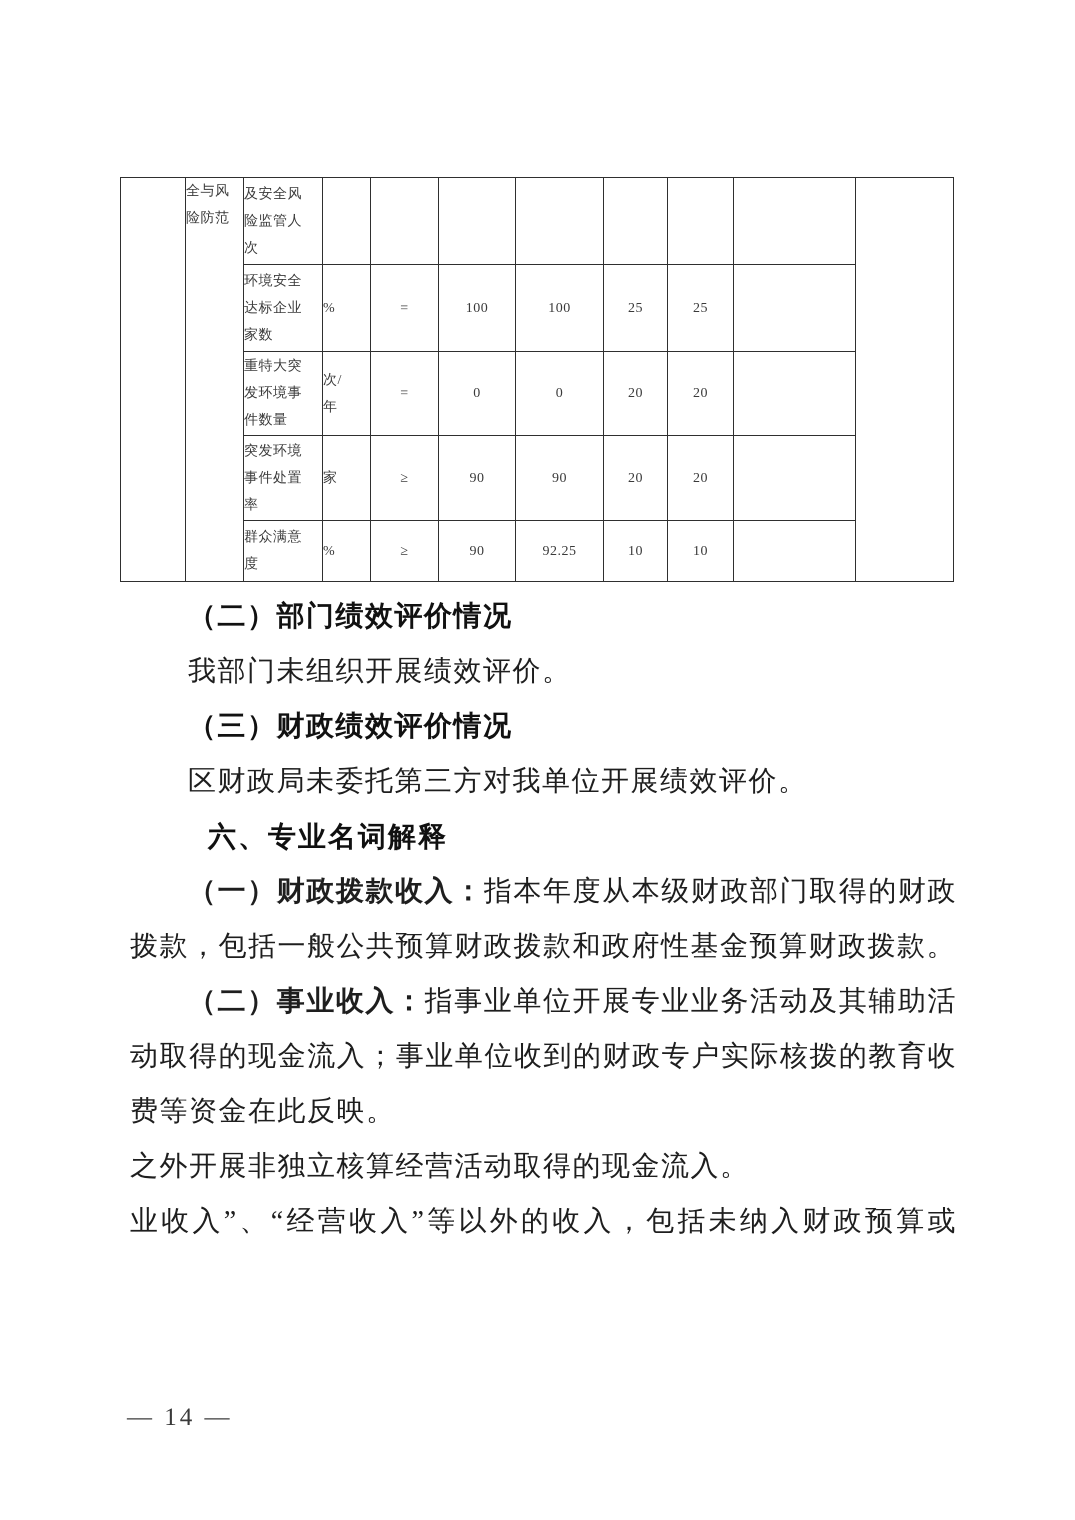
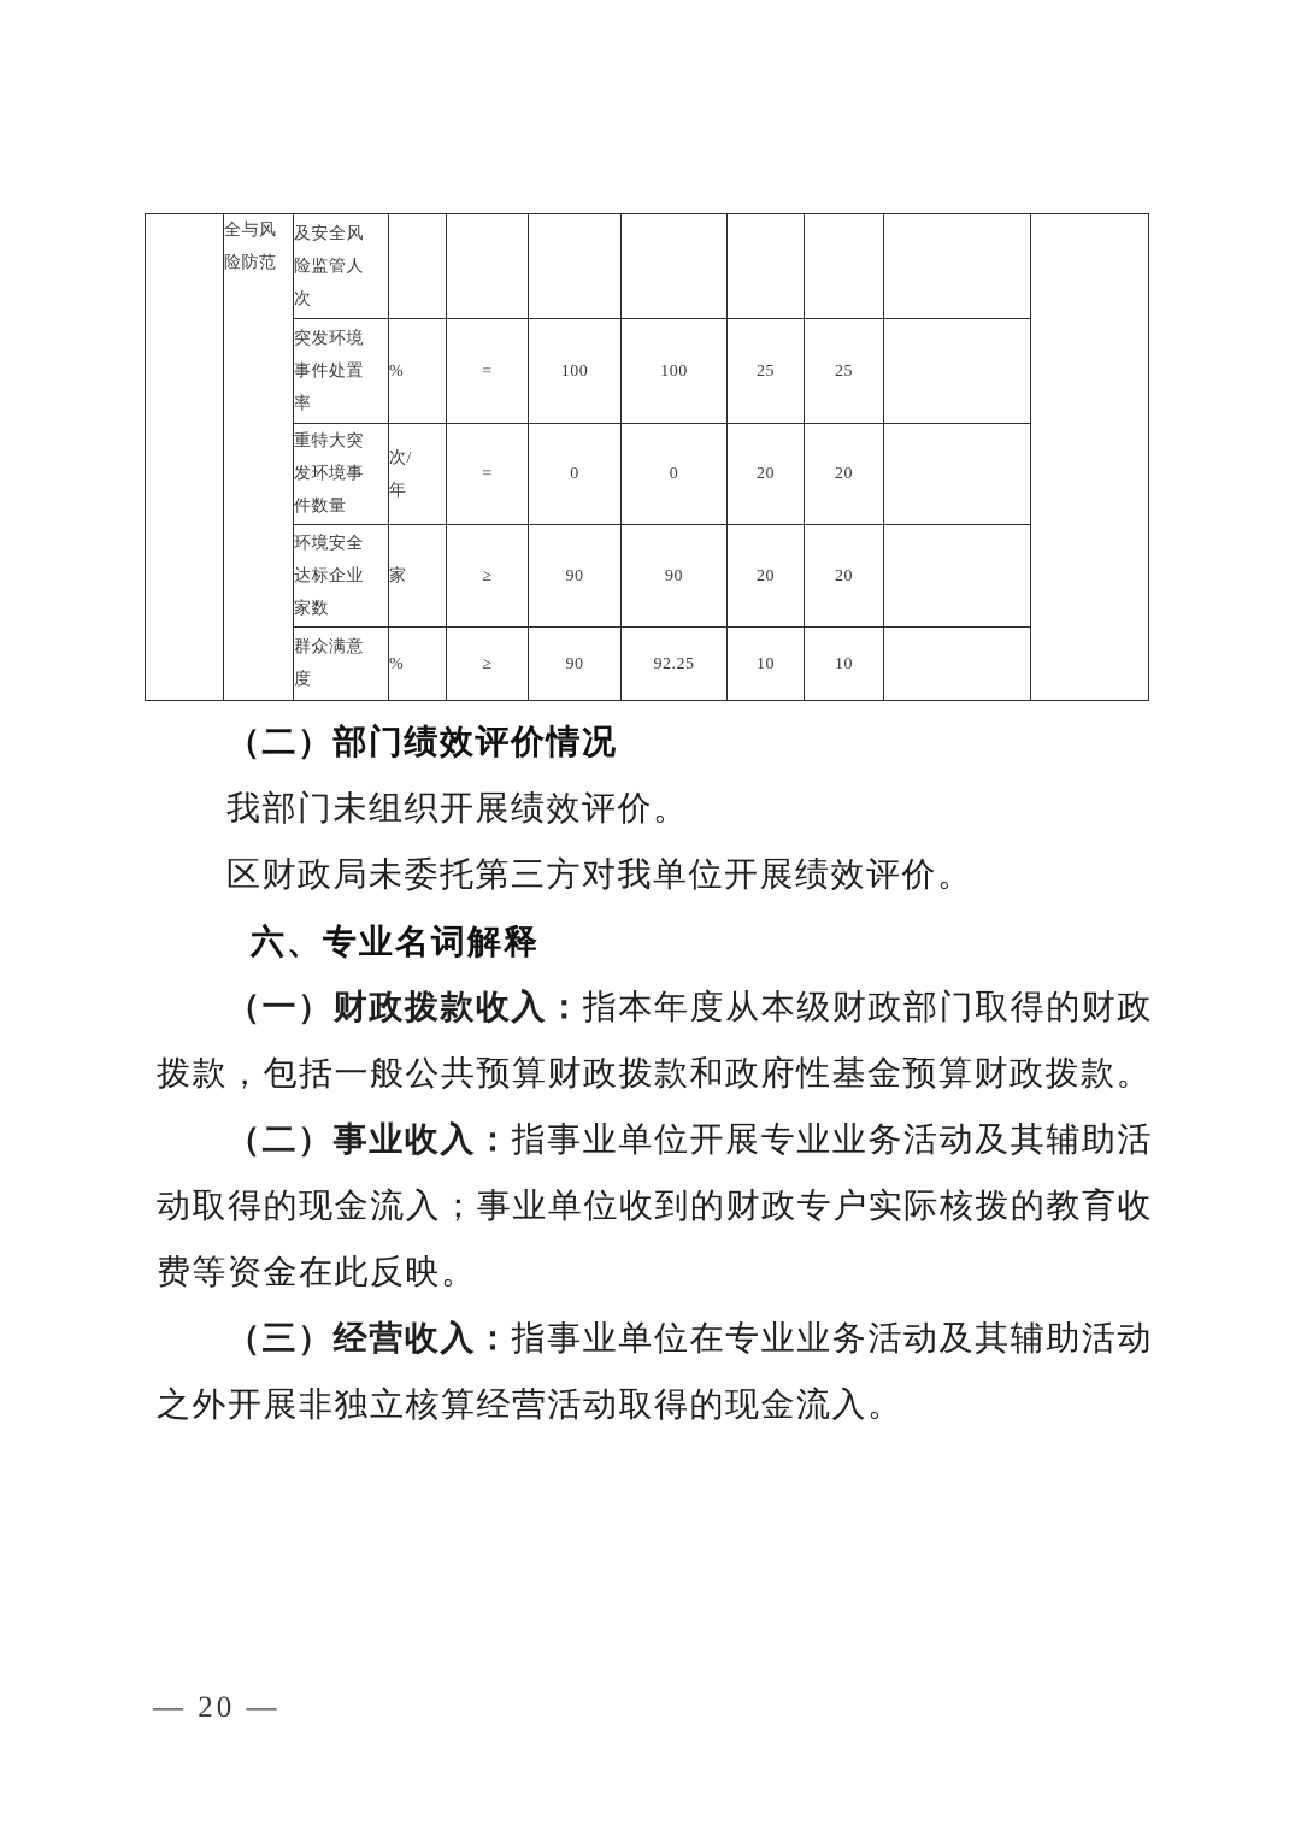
  	全与风 险防范	及安全风 险监管人 次
- 环境安全 达标企业 家数	%	=	100	100	25	25
+ 突发环境 事件处置 率	%	=	100	100	25	25
  重特大突 发环境事 件数量	次/ 年	=	0	0	20	20
- 突发环境 事件处置 率	家	≥	90	90	20	20
+ 环境安全 达标企业 家数	家	≥	90	90	20	20
  群众满意 度	%	≥	90	92.25	10	10
  （二）部门绩效评价情况
  我部门未组织开展绩效评价。
- （三）财政绩效评价情况
  区财政局未委托第三方对我单位开展绩效评价。
  六、专业名词解释
  （一）财政拨款收入：指本年度从本级财政部门取得的财政
  拨款，包括一般公共预算财政拨款和政府性基金预算财政拨款。
  （二）事业收入：指事业单位开展专业业务活动及其辅助活
  动取得的现金流入；事业单位收到的财政专户实际核拨的教育收
  费等资金在此反映。
+ （三）经营收入：指事业单位在专业业务活动及其辅助活动
  之外开展非独立核算经营活动取得的现金流入。
- 业收入”、“经营收入”等以外的收入，包括未纳入财政预算或
- — 14 —
+ — 20 —
